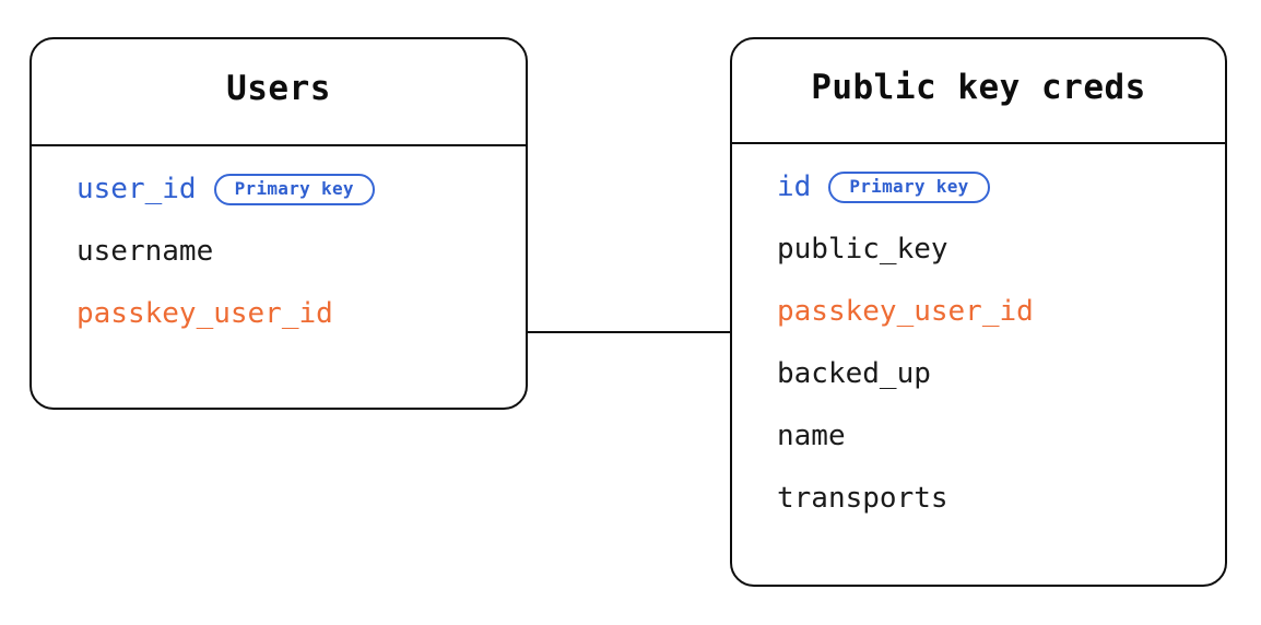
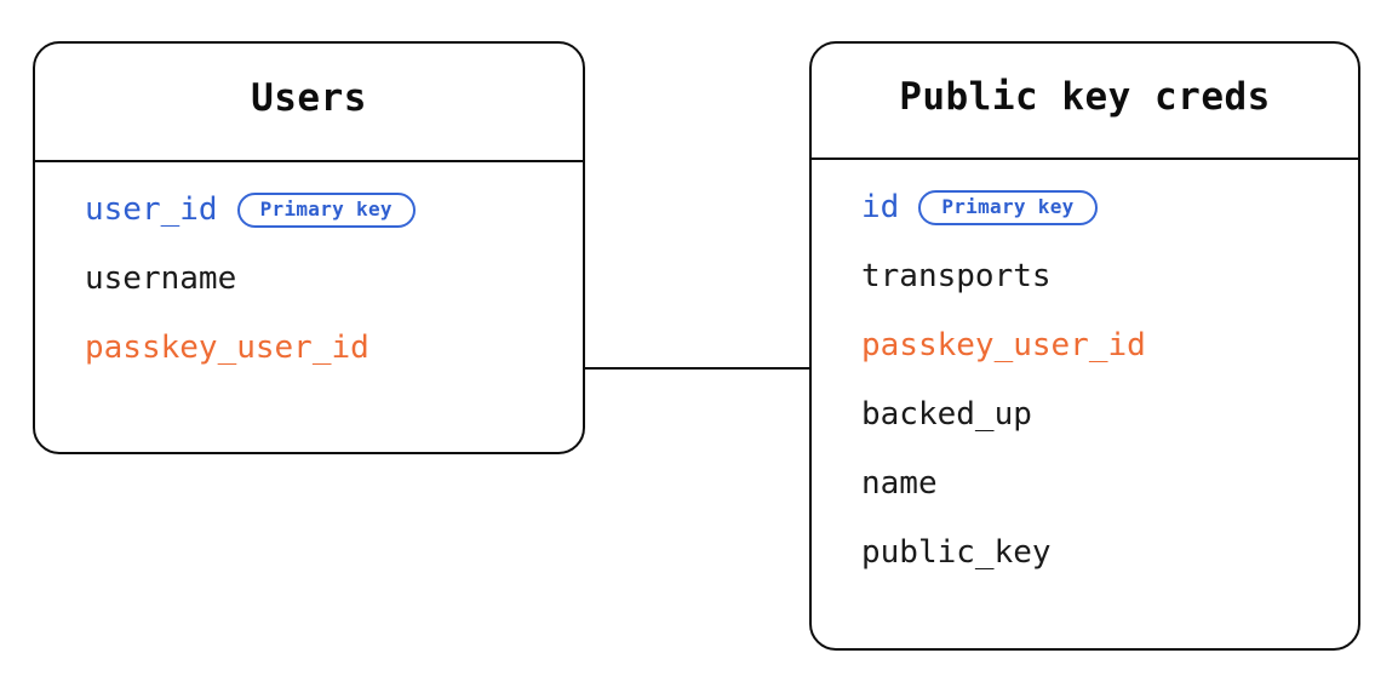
  Users
  user_id
  Primary key
  username
  passkey_user_id
  Public key creds
  id
  Primary key
- public_key
+ transports
  passkey_user_id
  backed_up
  name
- transports
+ public_key
